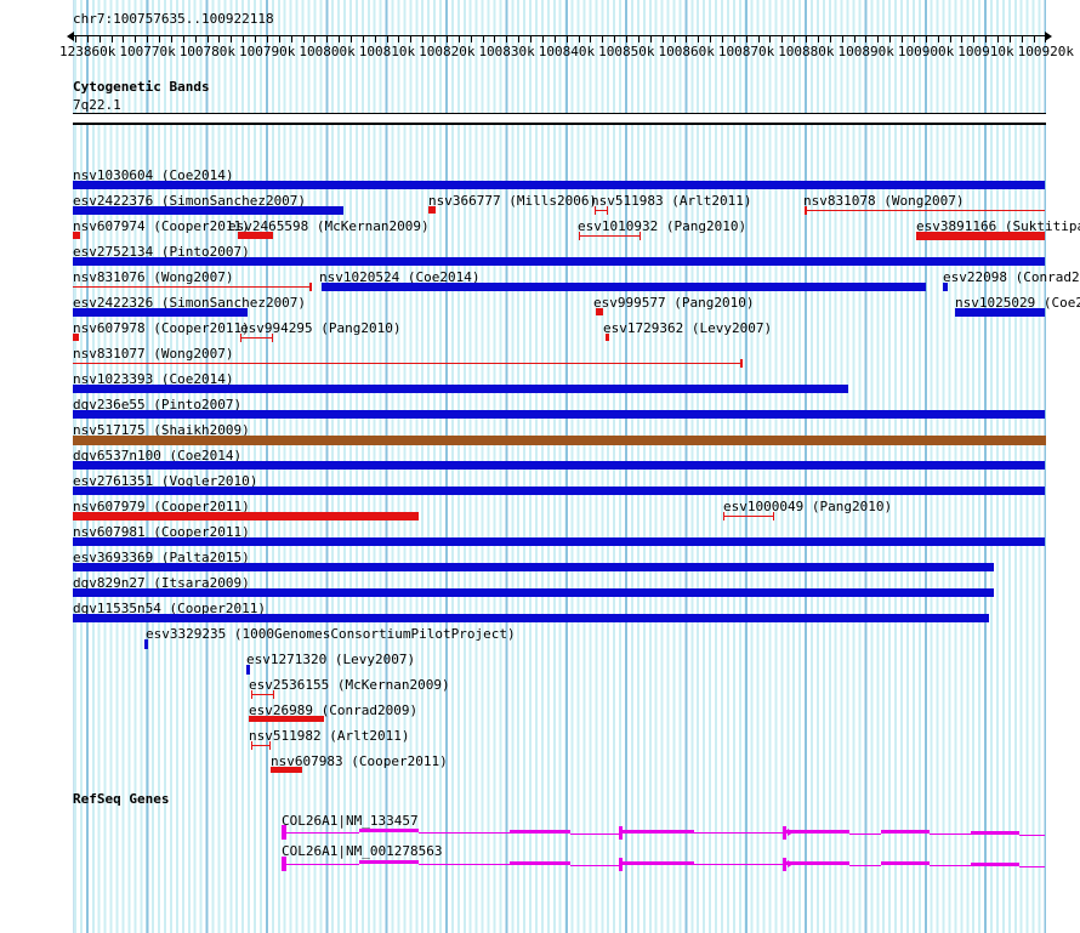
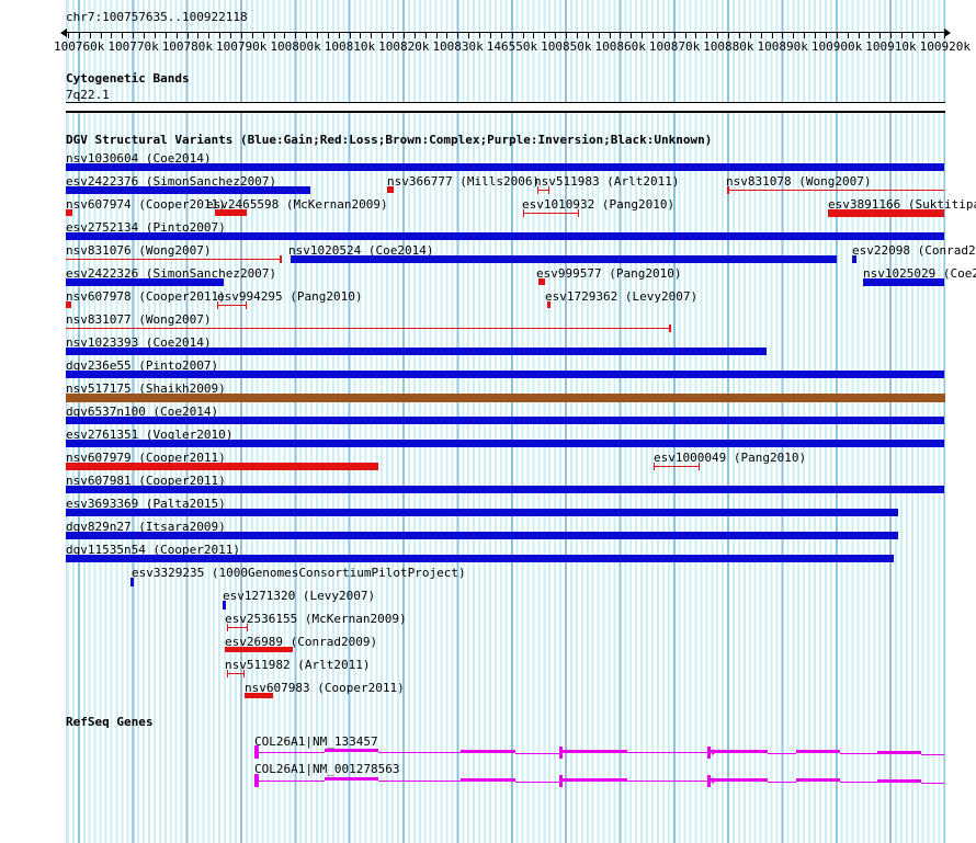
  chr7:100757635..100922118
- 123860k
+ 100760k
  100770k
  100780k
  100790k
  100800k
  100810k
  100820k
  100830k
- 100840k
+ 146550k
  100850k
  100860k
  100870k
  100880k
  100890k
  100900k
  100910k
  100920k
  Cytogenetic Bands
  7q22.1
+ DGV Structural Variants (Blue:Gain;Red:Loss;Brown:Complex;Purple:Inversion;Black:Unknown)
  nsv1030604 (Coe2014)
  esv2422376 (SimonSanchez2007)
  nsv366777 (Mills2006)
  nsv511983 (Arlt2011)
  nsv831078 (Wong2007)
  nsv607974 (Cooper2011)
  esv2465598 (McKernan2009)
  esv1010932 (Pang2010)
  esv3891166 (Suktitip
  esv2752134 (Pinto2007)
  nsv831076 (Wong2007)
  nsv1020524 (Coe2014)
  esv22098 (Conrad2
  esv2422326 (SimonSanchez2007)
  esv999577 (Pang2010)
  nsv1025029 (Coe
  nsv607978 (Cooper2011)
  esv994295 (Pang2010)
  esv1729362 (Levy2007)
  nsv831077 (Wong2007)
  nsv1023393 (Coe2014)
  dgv236e55 (Pinto2007)
  nsv517175 (Shaikh2009)
  dgv6537n100 (Coe2014)
  esv2761351 (Vogler2010)
  nsv607979 (Cooper2011)
  esv1000049 (Pang2010)
  nsv607981 (Cooper2011)
  esv3693369 (Palta2015)
  dgv829n27 (Itsara2009)
  dgv11535n54 (Cooper2011)
  esv3329235 (1000GenomesConsortiumPilotProject)
  esv1271320 (Levy2007)
  esv2536155 (McKernan2009)
  esv26989 (Conrad2009)
  nsv511982 (Arlt2011)
  nsv607983 (Cooper2011)
  RefSeq Genes
  COL26A1|NM_133457
  COL26A1|NM_001278563
